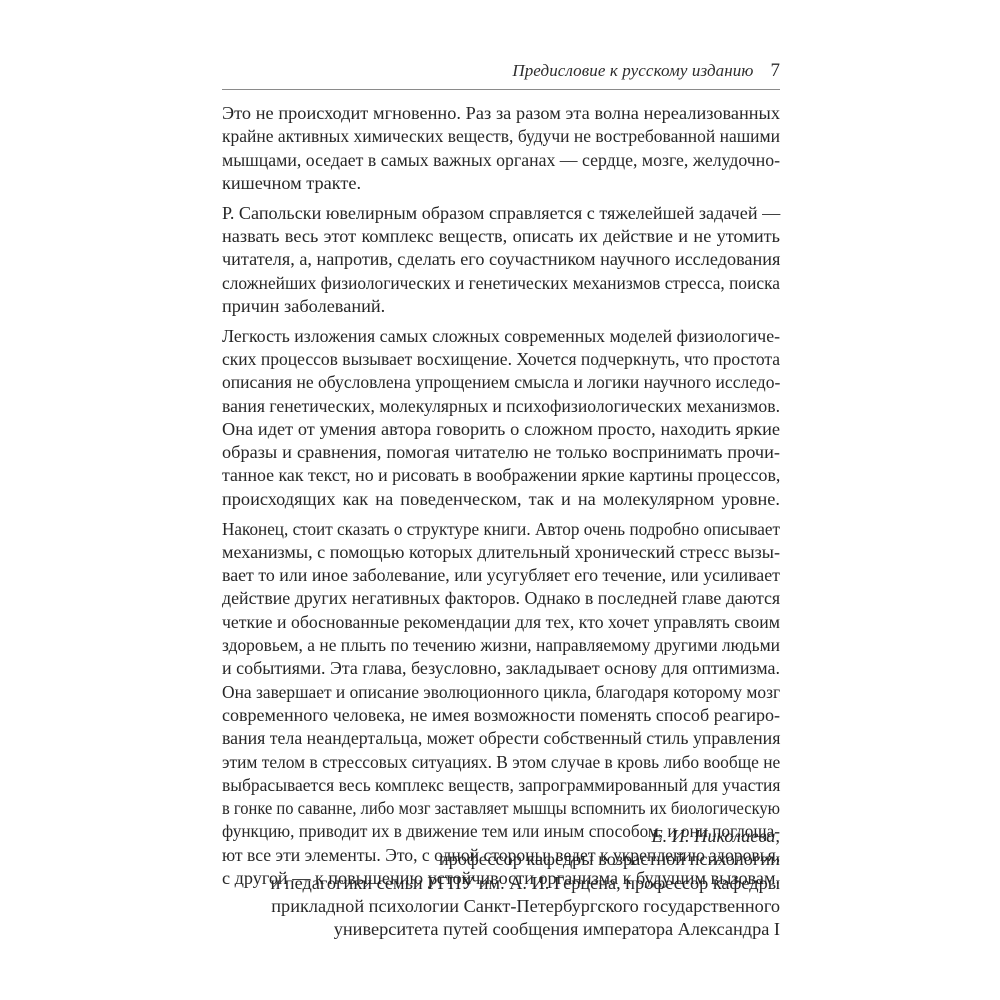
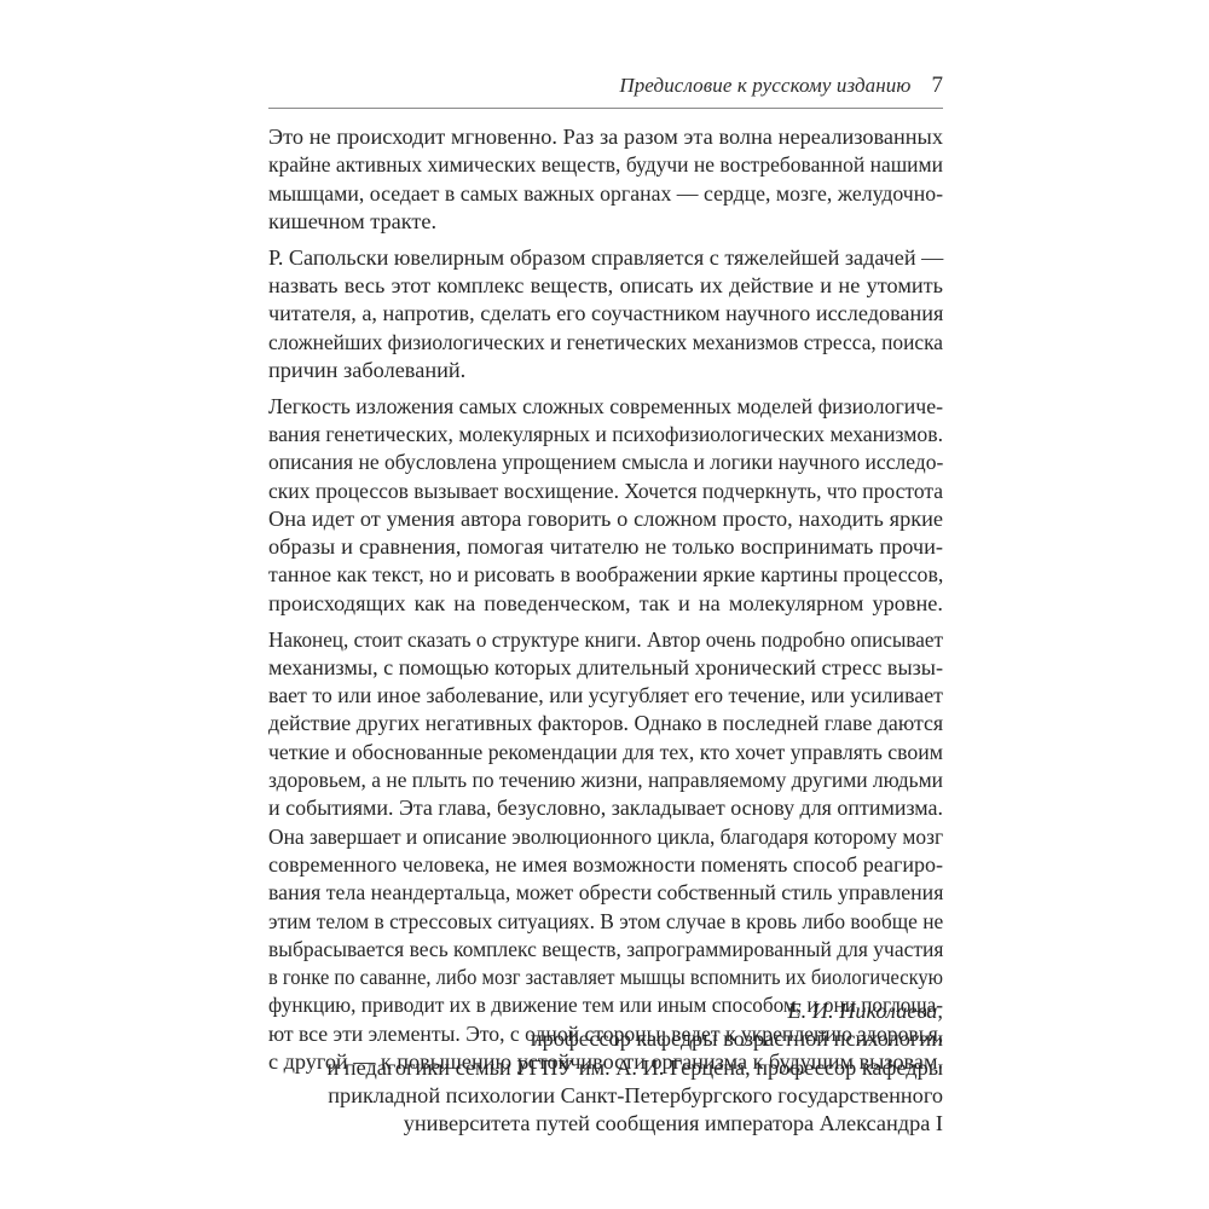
  Предисловие к русскому изданию
  7
  Это не происходит мгновенно. Раз за разом эта волна нереализованных
  крайне активных химических веществ, будучи не востребованной нашими
  мышцами, оседает в самых важных органах — сердце, мозге, желудочно-
  кишечном тракте.
  Р. Сапольски ювелирным образом справляется с тяжелейшей задачей —
  назвать весь этот комплекс веществ, описать их действие и не утомить
  читателя, а, напротив, сделать его соучастником научного исследования
  сложнейших физиологических и генетических механизмов стресса, поиска
  причин заболеваний.
  Легкость изложения самых сложных современных моделей физиологиче-
- ских процессов вызывает восхищение. Хочется подчеркнуть, что простота
+ вания генетических, молекулярных и психофизиологических механизмов.
  описания не обусловлена упрощением смысла и логики научного исследо-
- вания генетических, молекулярных и психофизиологических механизмов.
+ ских процессов вызывает восхищение. Хочется подчеркнуть, что простота
  Она идет от умения автора говорить о сложном просто, находить яркие
  образы и сравнения, помогая читателю не только воспринимать прочи-
  танное как текст, но и рисовать в воображении яркие картины процессов,
  происходящих как на поведенческом, так и на молекулярном уровне.
  Наконец, стоит сказать о структуре книги. Автор очень подробно описывает
  механизмы, с помощью которых длительный хронический стресс вызы-
  вает то или иное заболевание, или усугубляет его течение, или усиливает
  действие других негативных факторов. Однако в последней главе даются
  четкие и обоснованные рекомендации для тех, кто хочет управлять своим
  здоровьем, а не плыть по течению жизни, направляемому другими людьми
  и событиями. Эта глава, безусловно, закладывает основу для оптимизма.
  Она завершает и описание эволюционного цикла, благодаря которому мозг
  современного человека, не имея возможности поменять способ реагиро-
  вания тела неандертальца, может обрести собственный стиль управления
  этим телом в стрессовых ситуациях. В этом случае в кровь либо вообще не
  выбрасывается весь комплекс веществ, запрограммированный для участия
  в гонке по саванне, либо мозг заставляет мышцы вспомнить их биологическую
  функцию, приводит их в движение тем или иным способом, и они поглоща-
  ют все эти элементы. Это, с одной стороны, ведет к укреплению здоровья,
  с другой — к повышению устойчивости организма к будущим вызовам.
  Е. И. Николаева,
  профессор кафедры возрастной психологии
  и педагогики семьи РГПУ им. А. И. Герцена, профессор кафедры
  прикладной психологии Санкт-Петербургского государственного
  университета путей сообщения императора Александра I
